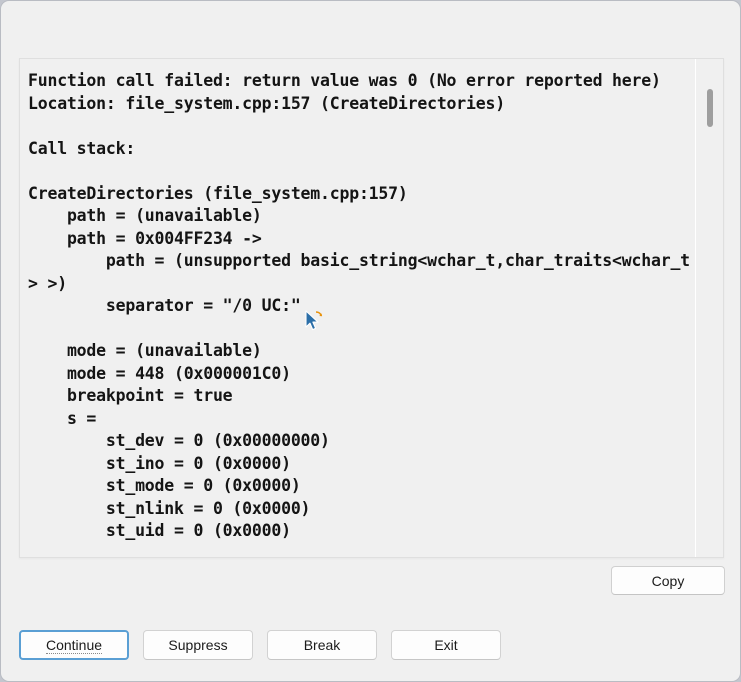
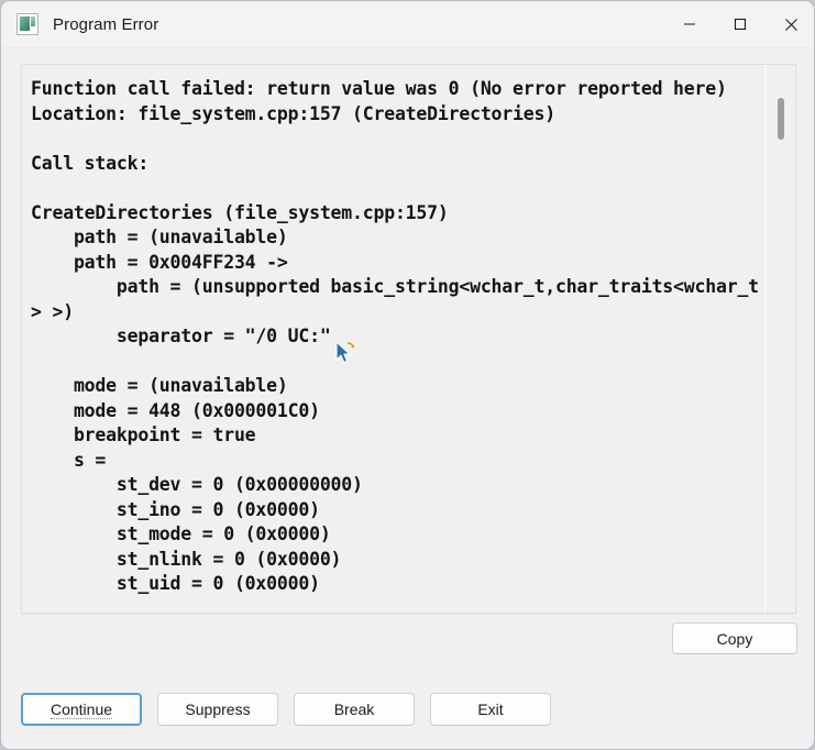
+ Program Error
  Function call failed: return value was 0 (No error reported here)
  Location: file_system.cpp:157 (CreateDirectories)
  Call stack:
  CreateDirectories (file_system.cpp:157)
  path = (unavailable)
  path = 0x004FF234 ->
  path = (unsupported basic_string<wchar_t,char_traits<wchar_t> >)
  separator = "/0 UC:"
  mode = (unavailable)
  mode = 448 (0x000001C0)
  breakpoint = true
  s =
  st_dev = 0 (0x00000000)
  st_ino = 0 (0x0000)
  st_mode = 0 (0x0000)
  st_nlink = 0 (0x0000)
  st_uid = 0 (0x0000)
  Copy
  Continue
  Suppress
  Break
  Exit
